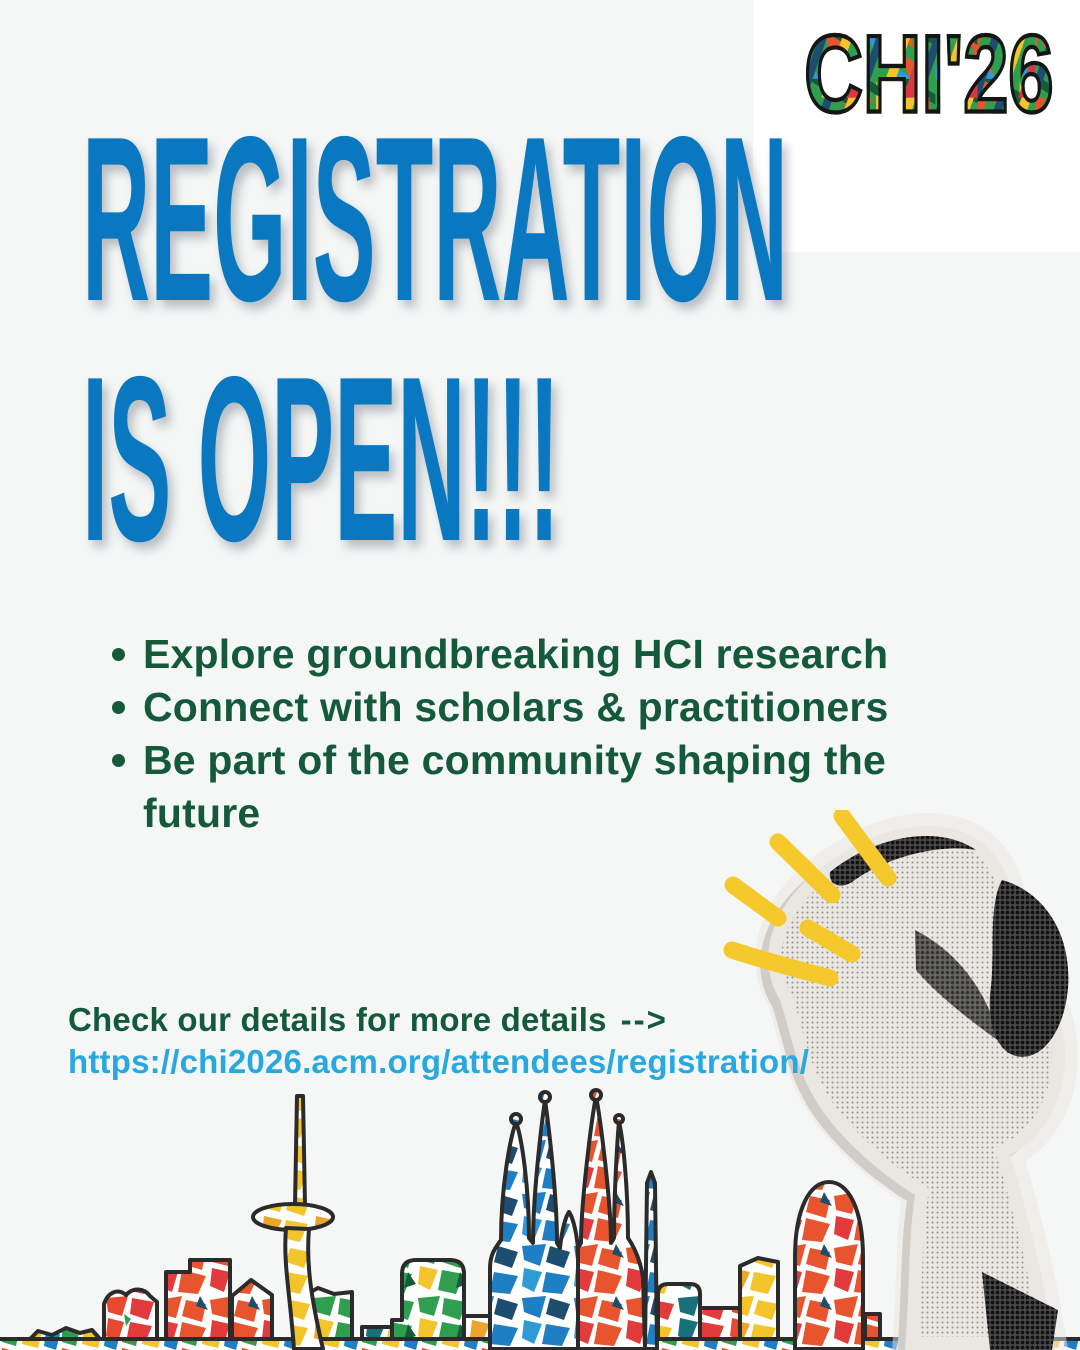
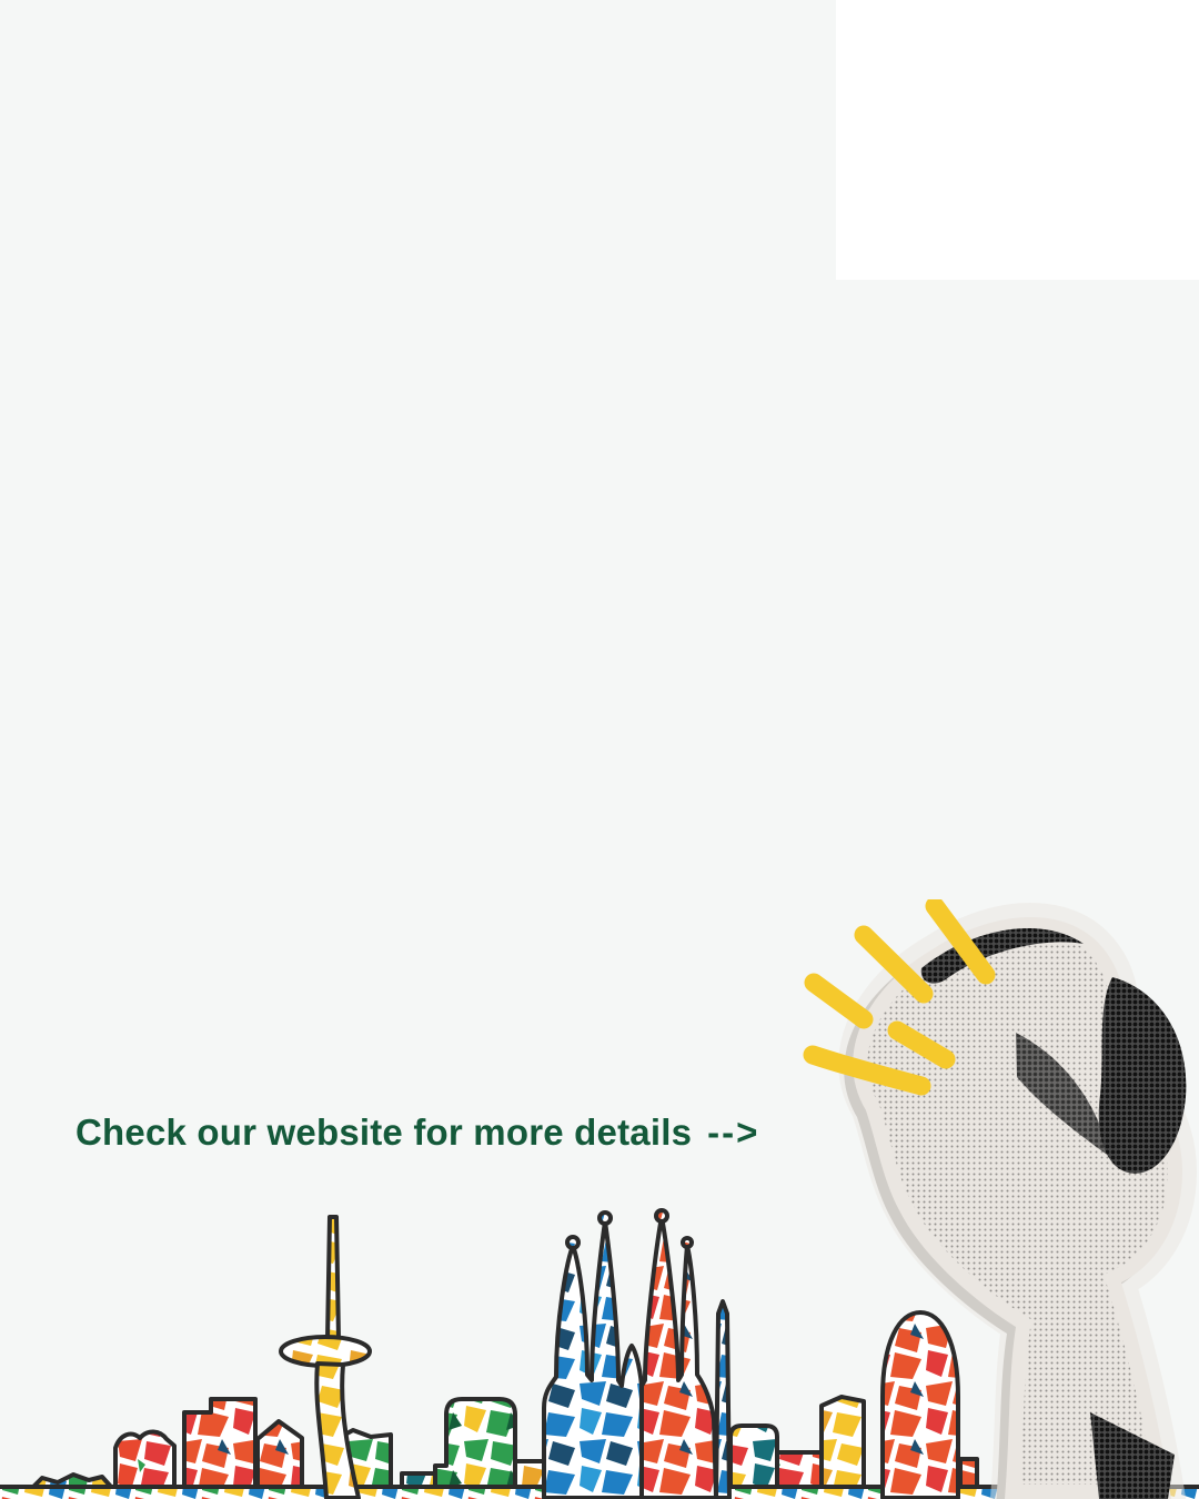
- CHI'26
- REGISTRATION
- IS OPEN!!!
- Explore groundbreaking HCI research
- Connect with scholars & practitioners
- Be part of the community shaping the future
- Check our details for more details -->
+ Check our website for more details -->
- https://chi2026.acm.org/attendees/registration/
